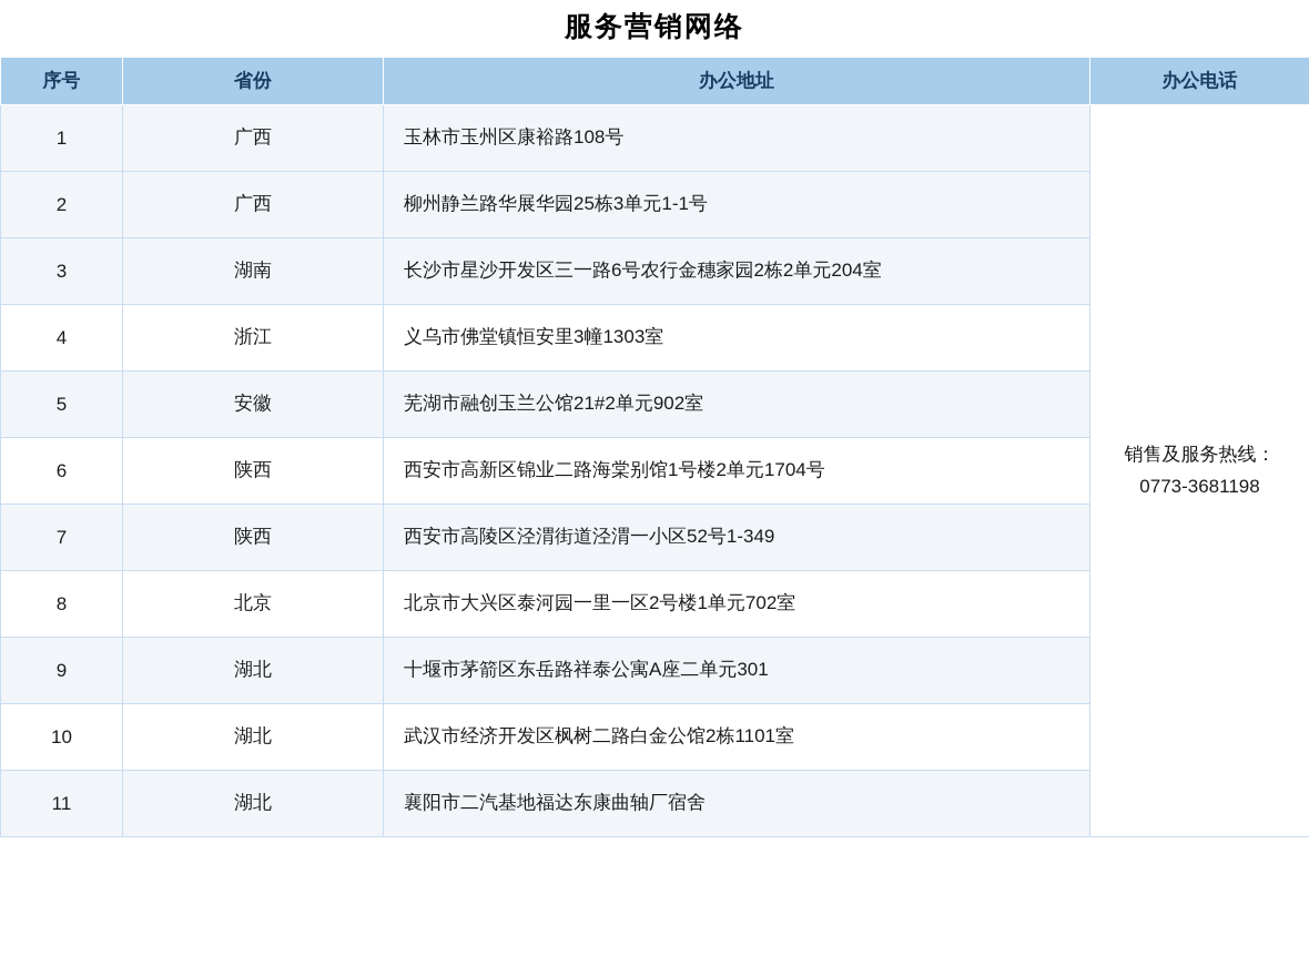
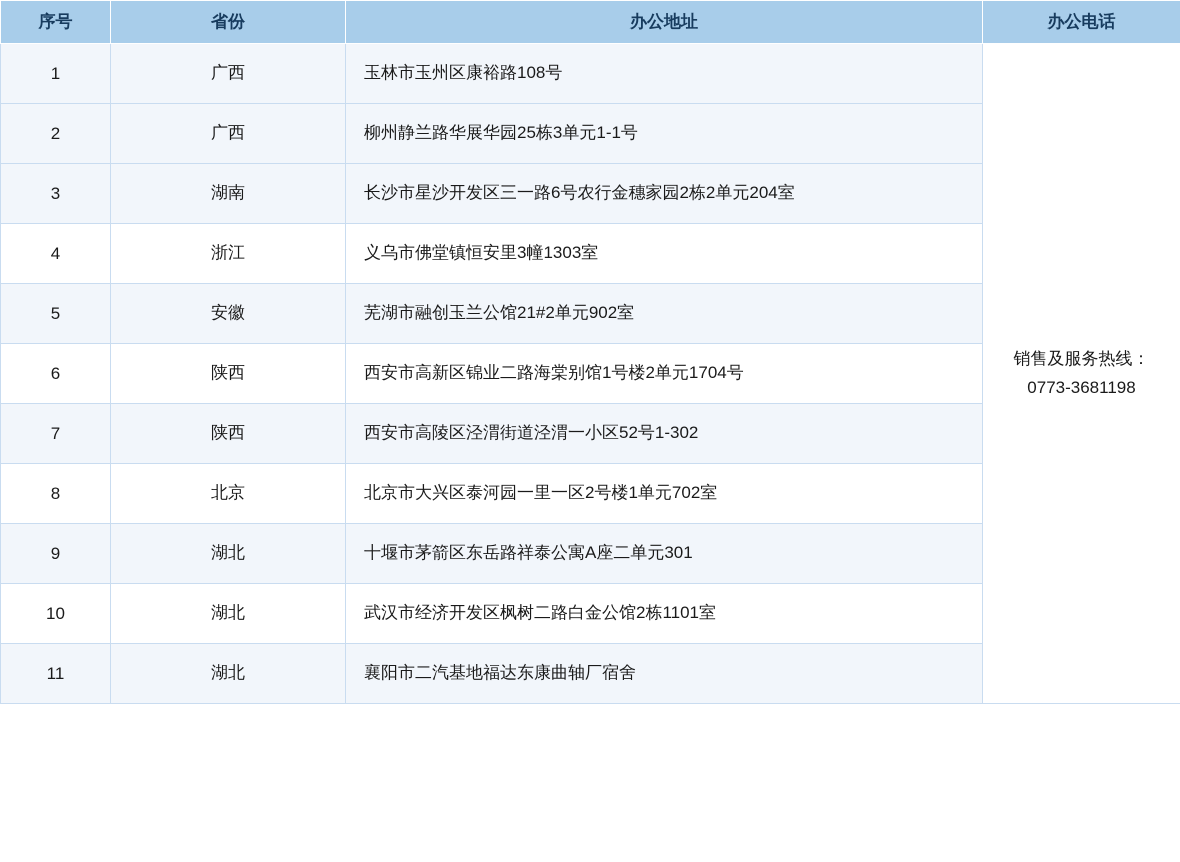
- 服务营销网络
  序号	省份	办公地址	办公电话
  1	广西	玉林市玉州区康裕路108号	销售及服务热线： 0773-3681198
  2	广西	柳州静兰路华展华园25栋3单元1-1号
  3	湖南	长沙市星沙开发区三一路6号农行金穗家园2栋2单元204室
  4	浙江	义乌市佛堂镇恒安里3幢1303室
  5	安徽	芜湖市融创玉兰公馆21#2单元902室
  6	陕西	西安市高新区锦业二路海棠别馆1号楼2单元1704号
- 7	陕西	西安市高陵区泾渭街道泾渭一小区52号1-349
+ 7	陕西	西安市高陵区泾渭街道泾渭一小区52号1-302
  8	北京	北京市大兴区泰河园一里一区2号楼1单元702室
  9	湖北	十堰市茅箭区东岳路祥泰公寓A座二单元301
  10	湖北	武汉市经济开发区枫树二路白金公馆2栋1101室
  11	湖北	襄阳市二汽基地福达东康曲轴厂宿舍
